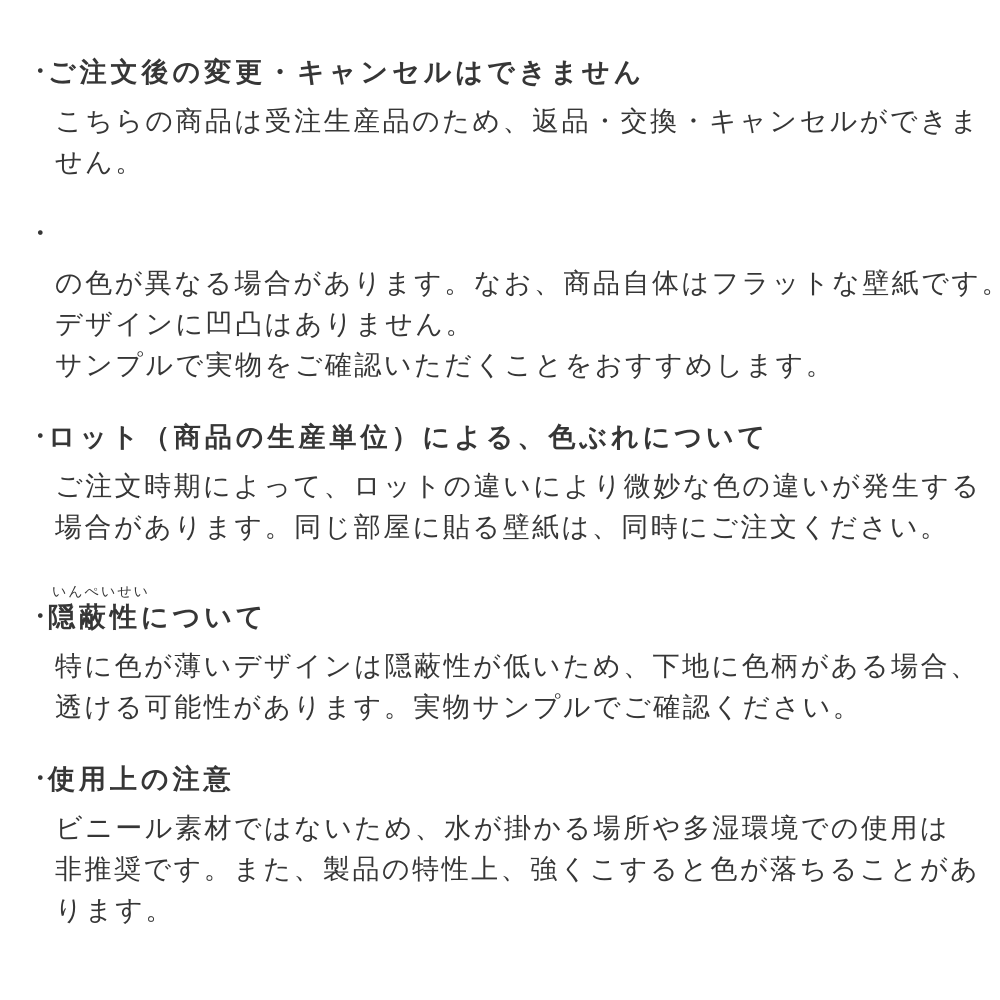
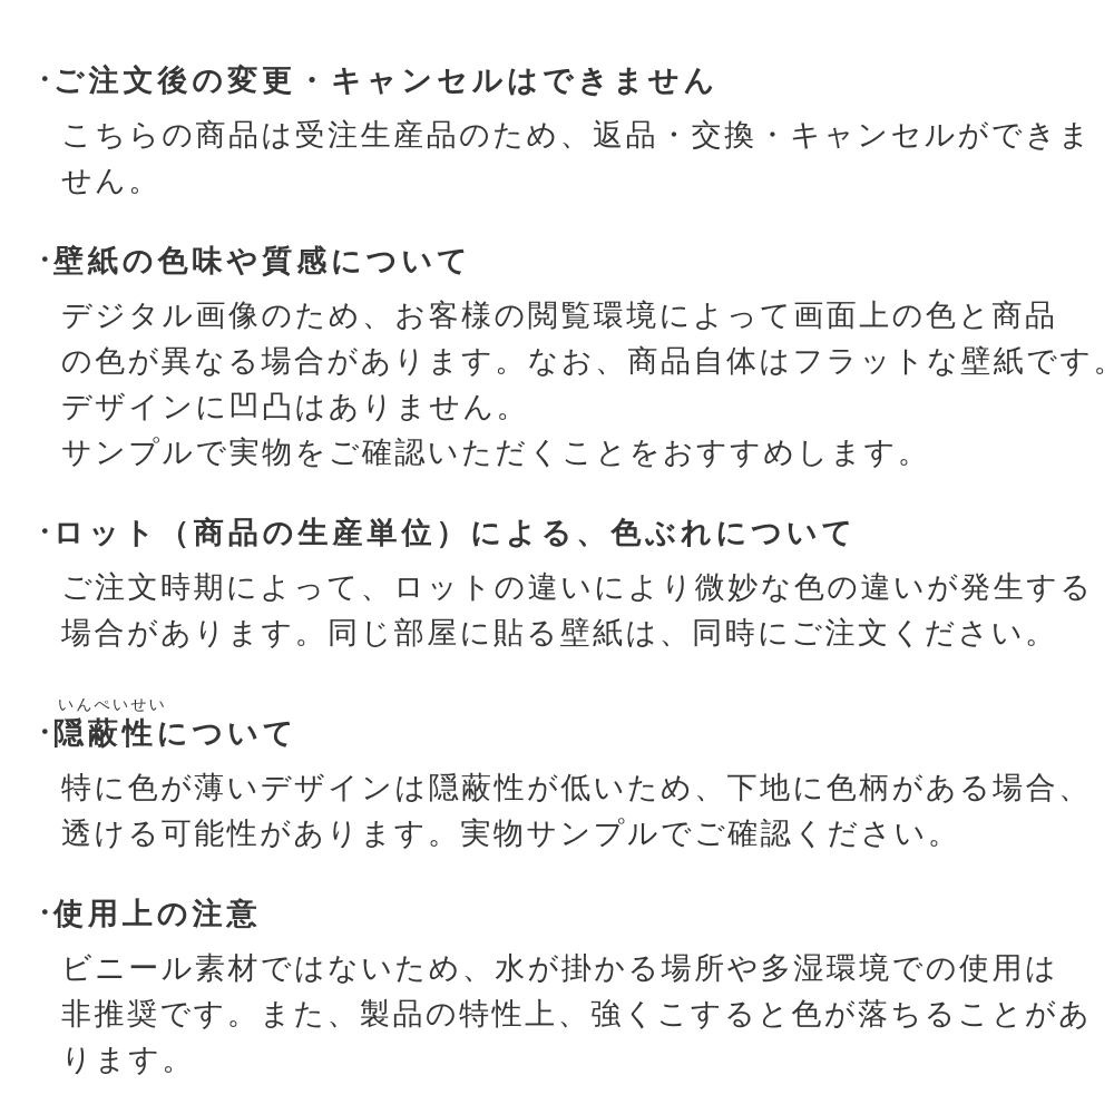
  ・
  ご注文後の変更・キャンセルはできません
  こちらの商品は受注生産品のため、返品・交換・キャンセルができま
  せん。
  ・
+ 壁紙の色味や質感について
+ デジタル画像のため、お客様の閲覧環境によって画面上の色と商品
  の色が異なる場合があります。なお、商品自体はフラットな壁紙です。
  デザインに凹凸はありません。
  サンプルで実物をご確認いただくことをおすすめします。
  ・
  ロット（商品の生産単位）による、色ぶれについて
  ご注文時期によって、ロットの違いにより微妙な色の違いが発生する
  場合があります。同じ部屋に貼る壁紙は、同時にご注文ください。
  いんぺいせい
  ・
  隠蔽性について
  特に色が薄いデザインは隠蔽性が低いため、下地に色柄がある場合、
  透ける可能性があります。実物サンプルでご確認ください。
  ・
  使用上の注意
  ビニール素材ではないため、水が掛かる場所や多湿環境での使用は
  非推奨です。また、製品の特性上、強くこすると色が落ちることがあ
  ります。
